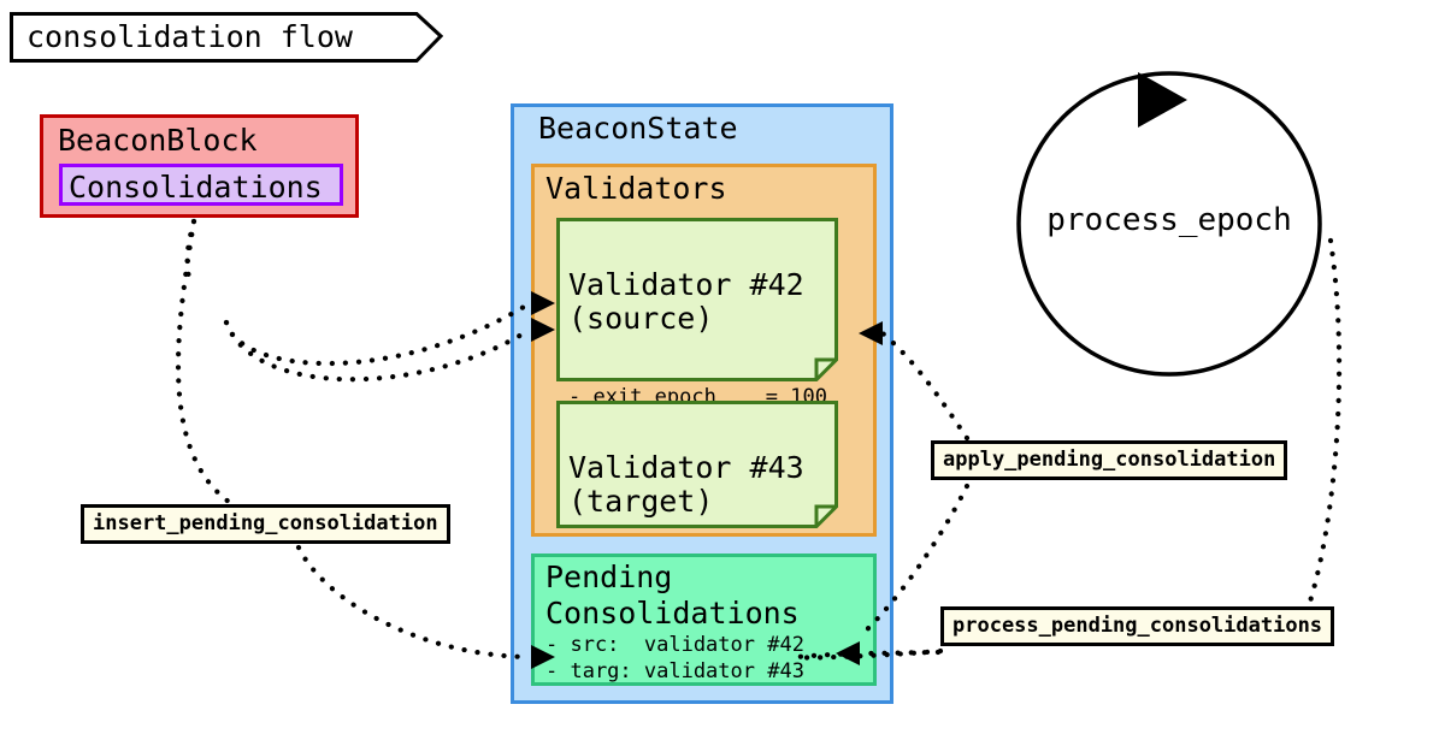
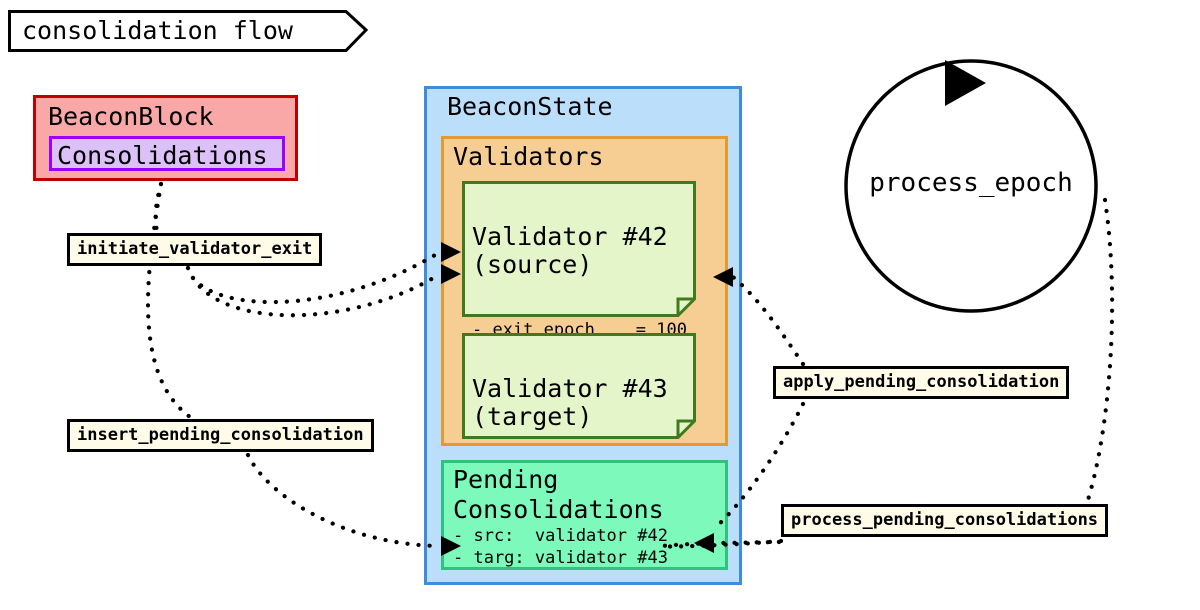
  consolidation flow
  BeaconBlock
  Consolidations
  BeaconState
  Validators
  Validator #42
  (source)
  - exit epoch = 100
  Validator #43
  (target)
  Pending
  Consolidations
  - src: validator #42
  - targ: validator #43
  process_epoch
+ initiate_validator_exit
  insert_pending_consolidation
  apply_pending_consolidation
  process_pending_consolidations
